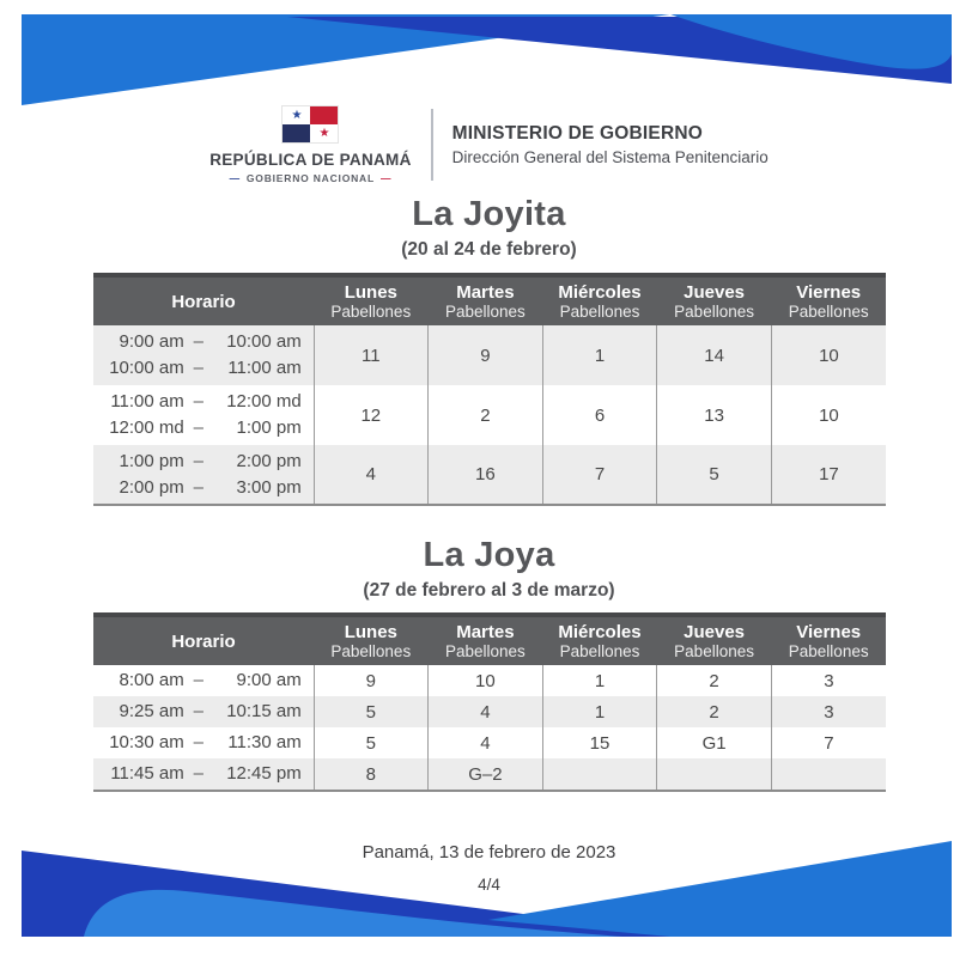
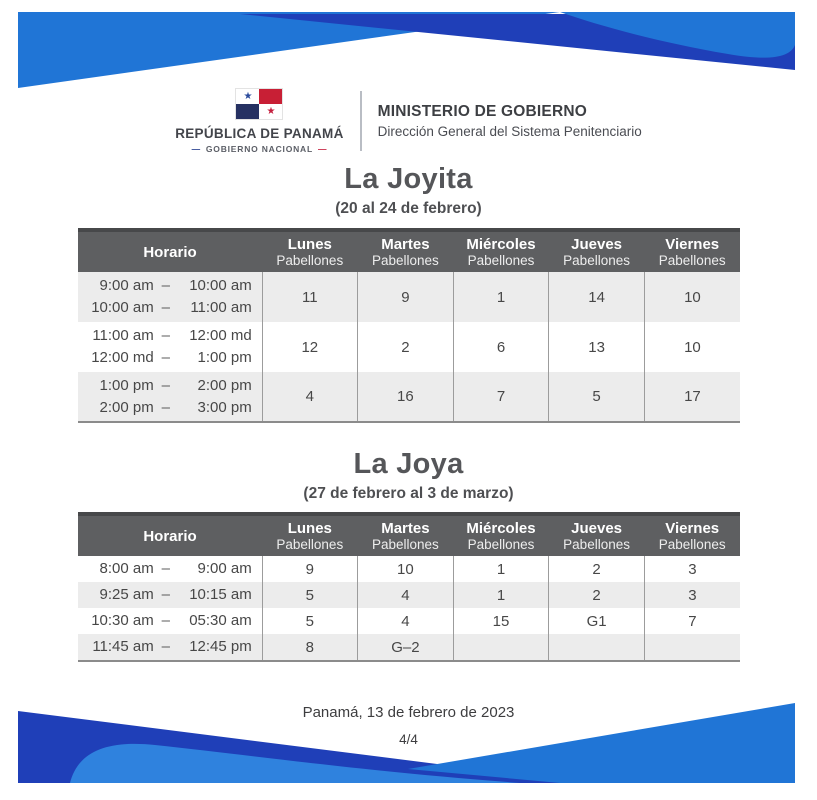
  ★
  ★
  REPÚBLICA DE PANAMÁ
  —
  GOBIERNO NACIONAL
  —
  MINISTERIO DE GOBIERNO
  Dirección General del Sistema Penitenciario
  La Joyita
  (20 al 24 de febrero)
  Horario	Lunes Pabellones	Martes Pabellones	Miércoles Pabellones	Jueves Pabellones	Viernes Pabellones
  9:00 am – 10:00 am 10:00 am – 11:00 am	11	9	1	14	10
  11:00 am – 12:00 md 12:00 md – 1:00 pm	12	2	6	13	10
  1:00 pm – 2:00 pm 2:00 pm – 3:00 pm	4	16	7	5	17
  La Joya
  (27 de febrero al 3 de marzo)
  Horario	Lunes Pabellones	Martes Pabellones	Miércoles Pabellones	Jueves Pabellones	Viernes Pabellones
  8:00 am – 9:00 am	9	10	1	2	3
  9:25 am – 10:15 am	5	4	1	2	3
- 10:30 am – 11:30 am	5	4	15	G1	7
+ 10:30 am – 05:30 am	5	4	15	G1	7
  11:45 am – 12:45 pm	8	G–2
  Panamá, 13 de febrero de 2023
  4/4
